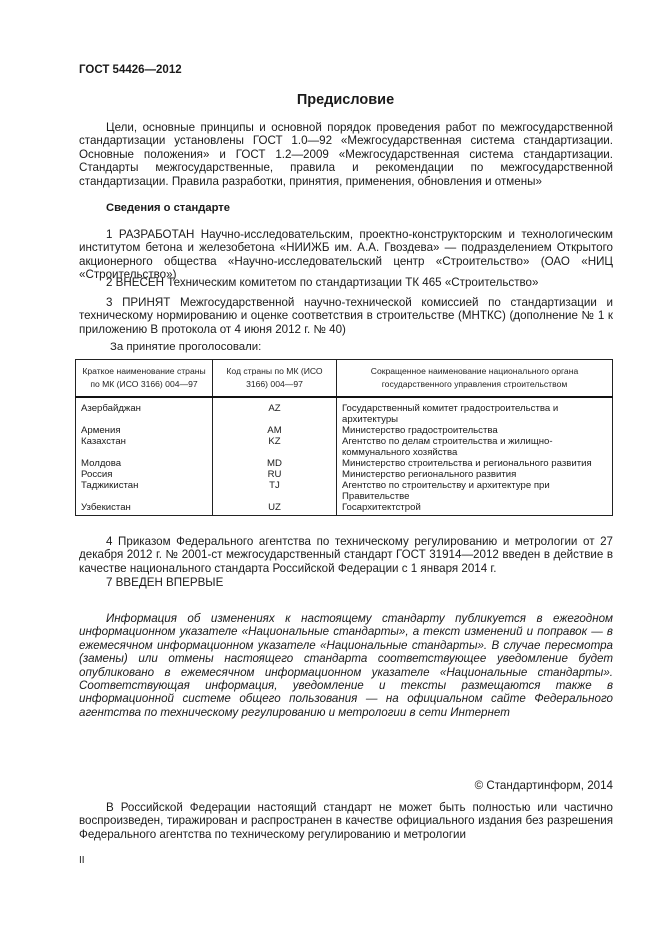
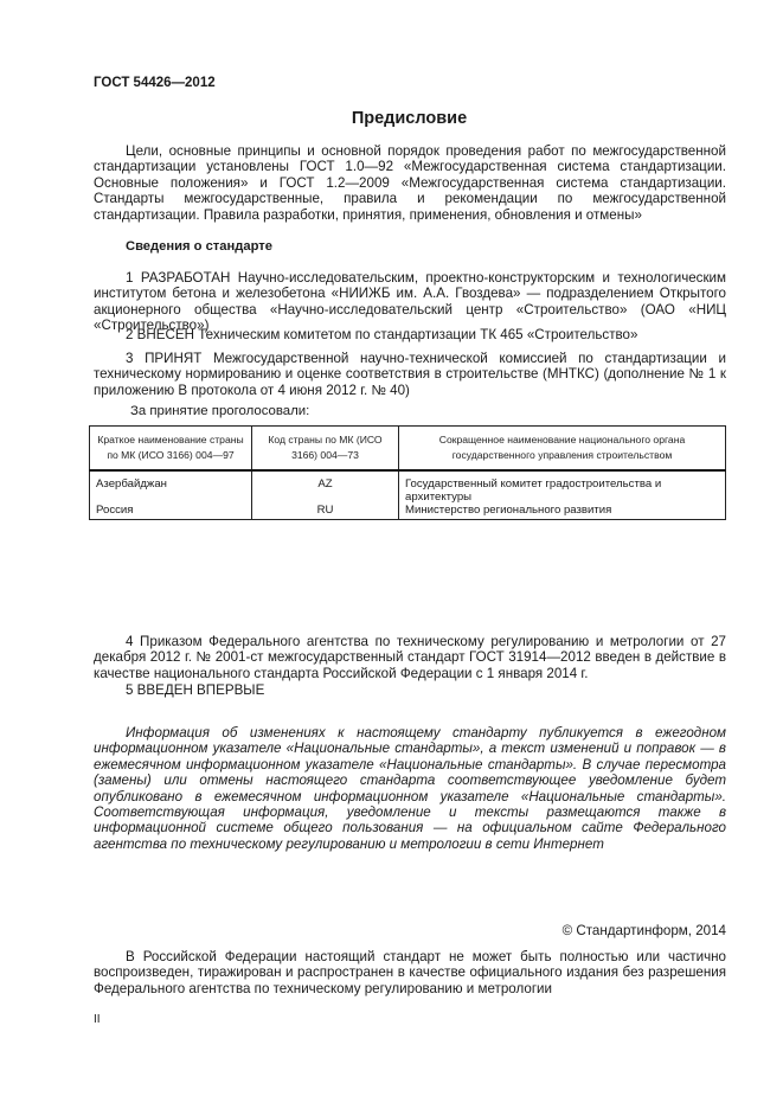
  ГОСТ 54426—2012
  Предисловие
  Цели, основные принципы и основной порядок проведения работ по межгосударственной стандартизации установлены ГОСТ 1.0—92 «Межгосударственная система стандартизации. Основные положения» и ГОСТ 1.2—2009 «Межгосударственная система стандартизации. Стандарты межгосударственные, правила и рекомендации по межгосударственной стандартизации. Правила разработки, принятия, применения, обновления и отмены»
  Сведения о стандарте
  1 РАЗРАБОТАН Научно-исследовательским, проектно-конструкторским и технологическим институтом бетона и железобетона «НИИЖБ им. А.А. Гвоздева» — подразделением Открытого акционерного общества «Научно-исследовательский центр «Строительство» (ОАО «НИЦ «Строительство»)
  2 ВНЕСЕН Техническим комитетом по стандартизации ТК 465 «Строительство»
  3 ПРИНЯТ Межгосударственной научно-технической комиссией по стандартизации и техническому нормированию и оценке соответствия в строительстве (МНТКС) (дополнение № 1 к приложению В протокола от 4 июня 2012 г. № 40)
  За принятие проголосовали:
- Краткое наименование страны по МК (ИСО 3166) 004—97	Код страны по МК (ИСО 3166) 004—97	Сокращенное наименование национального органа государственного управления строительством
+ Краткое наименование страны по МК (ИСО 3166) 004—97	Код страны по МК (ИСО 3166) 004—73	Сокращенное наименование национального органа государственного управления строительством
  Азербайджан	AZ	Государственный комитет градостроительства и архитектуры
- Армения	AM	Министерство градостроительства
- Казахстан	KZ	Агентство по делам строительства и жилищно-коммунального хозяйства
- Молдова	MD	Министерство строительства и регионального развития
  Россия	RU	Министерство регионального развития
- Таджикистан	TJ	Агентство по строительству и архитектуре при Правительстве
- Узбекистан	UZ	Госархитектстрой
  4 Приказом Федерального агентства по техническому регулированию и метрологии от 27 декабря 2012 г. № 2001-ст межгосударственный стандарт ГОСТ 31914—2012 введен в действие в качестве национального стандарта Российской Федерации с 1 января 2014 г.
- 7 ВВЕДЕН ВПЕРВЫЕ
+ 5 ВВЕДЕН ВПЕРВЫЕ
  Информация об изменениях к настоящему стандарту публикуется в ежегодном информационном указателе «Национальные стандарты», а текст изменений и поправок — в ежемесячном информационном указателе «Национальные стандарты». В случае пересмотра (замены) или отмены настоящего стандарта соответствующее уведомление будет опубликовано в ежемесячном информационном указателе «Национальные стандарты». Соответствующая информация, уведомление и тексты размещаются также в информационной системе общего пользования — на официальном сайте Федерального агентства по техническому регулированию и метрологии в сети Интернет
  © Стандартинформ, 2014
  В Российской Федерации настоящий стандарт не может быть полностью или частично воспроизведен, тиражирован и распространен в качестве официального издания без разрешения Федерального агентства по техническому регулированию и метрологии
  II
